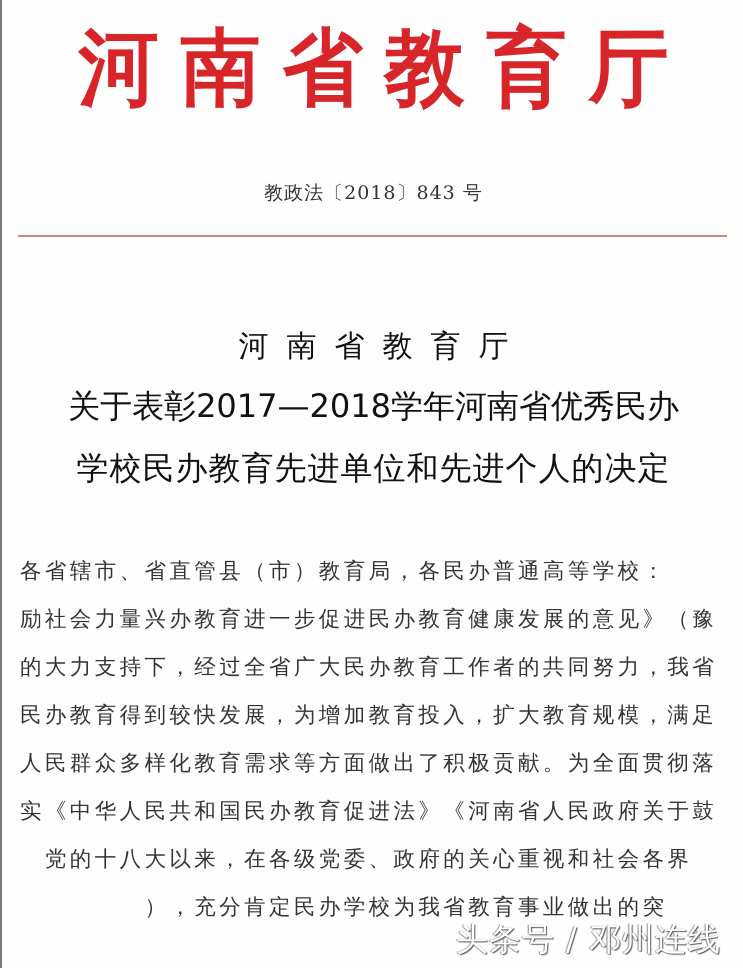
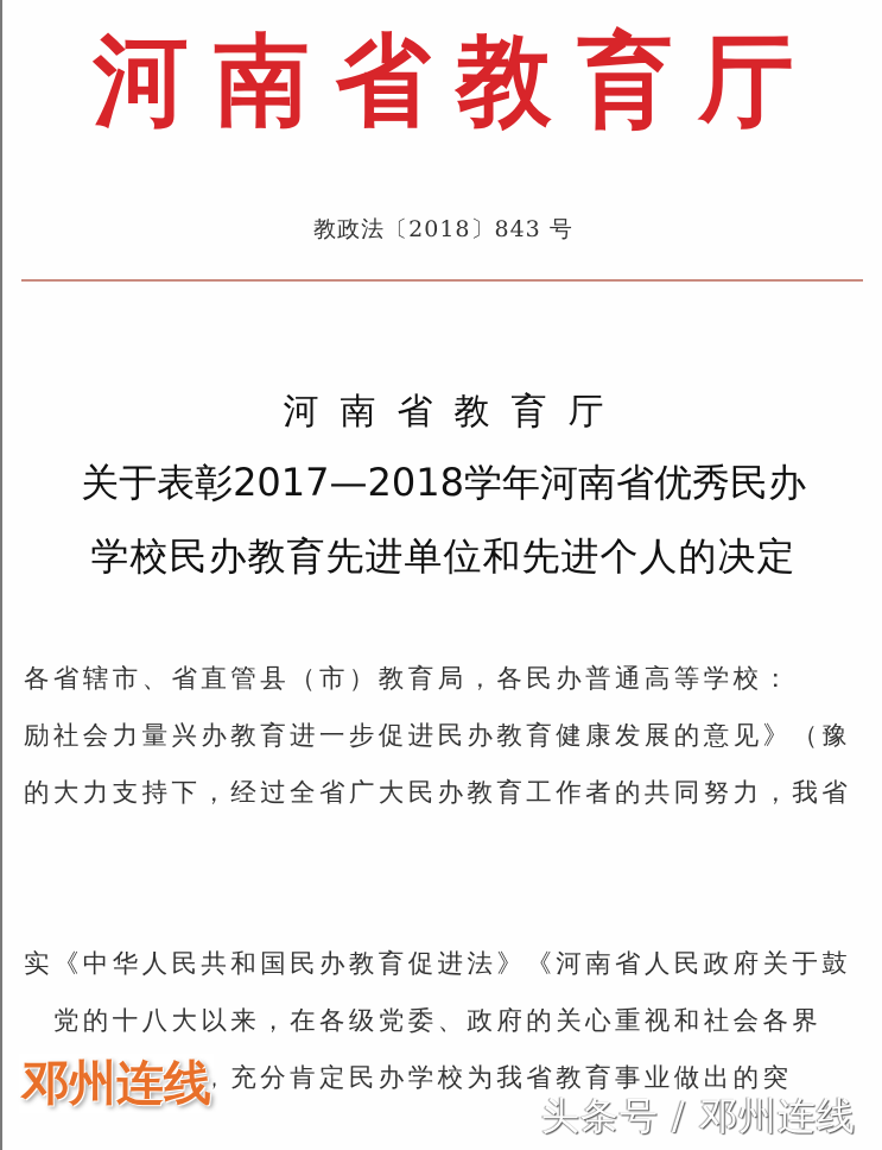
  河南省教育厅
  教政法〔2018〕843 号
  河南省教育厅
  关于表彰2017—2018学年河南省优秀民办
  学校民办教育先进单位和先进个人的决定
  各省辖市、省直管县（市）教育局，各民办普通高等学校：
  励社会力量兴办教育进一步促进民办教育健康发展的意见》（豫
  的大力支持下，经过全省广大民办教育工作者的共同努力，我省
- 民办教育得到较快发展，为增加教育投入，扩大教育规模，满足
- 人民群众多样化教育需求等方面做出了积极贡献。为全面贯彻落
  实《中华人民共和国民办教育促进法》《河南省人民政府关于鼓
  党的十八大以来，在各级党委、政府的关心重视和社会各界
  ），充分肯定民办学校为我省教育事业做出的突
+ 邓州连线
  头条号 / 邓州连线
